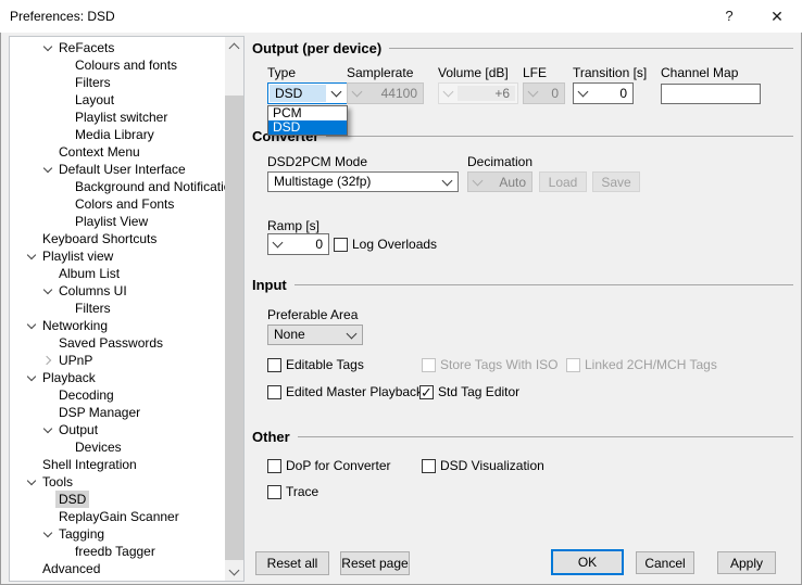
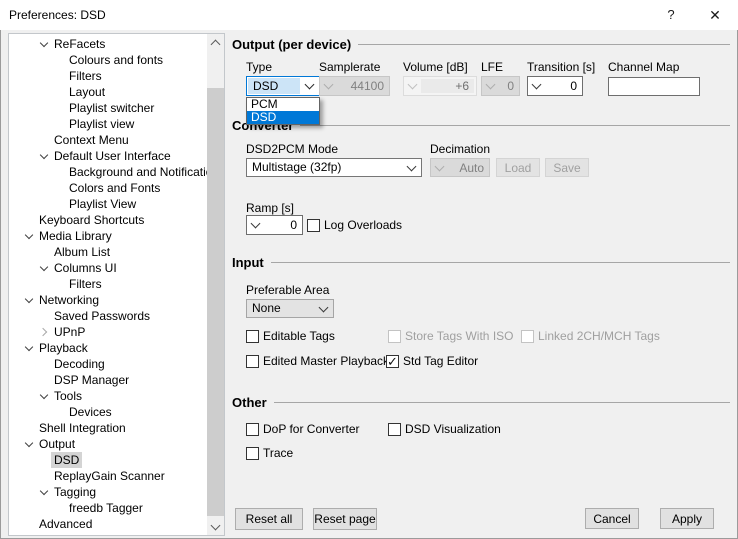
  Preferences: DSD
  ?
  ✕
  ReFacets
  Colours and fonts
  Filters
  Layout
  Playlist switcher
- Media Library
+ Playlist view
  Context Menu
  Default User Interface
  Background and Notificati
  Colors and Fonts
  Playlist View
  Keyboard Shortcuts
- Playlist view
+ Media Library
  Album List
  Columns UI
  Filters
  Networking
  Saved Passwords
  UPnP
  Playback
  Decoding
  DSP Manager
- Output
+ Tools
  Devices
  Shell Integration
- Tools
+ Output
  DSD
  ReplayGain Scanner
  Tagging
  freedb Tagger
  Advanced
  Output (per device)
  Type
  Samplerate
  Volume [dB]
  LFE
  Transition [s]
  Channel Map
  DSD
  PCM
  DSD
  44100
  +6
  0
  0
  Converter
  DSD2PCM Mode
  Decimation
  Multistage (32fp)
  Auto
  Load
  Save
  Ramp [s]
  0
  Log Overloads
  Input
  Preferable Area
  None
  Editable Tags
  Store Tags With ISO
  Linked 2CH/MCH Tags
  Edited Master Playbac
  Std Tag Editor
  Other
  DoP for Converter
  DSD Visualization
  Trace
  Reset all
  Reset page
- OK
  Cancel
  Apply
